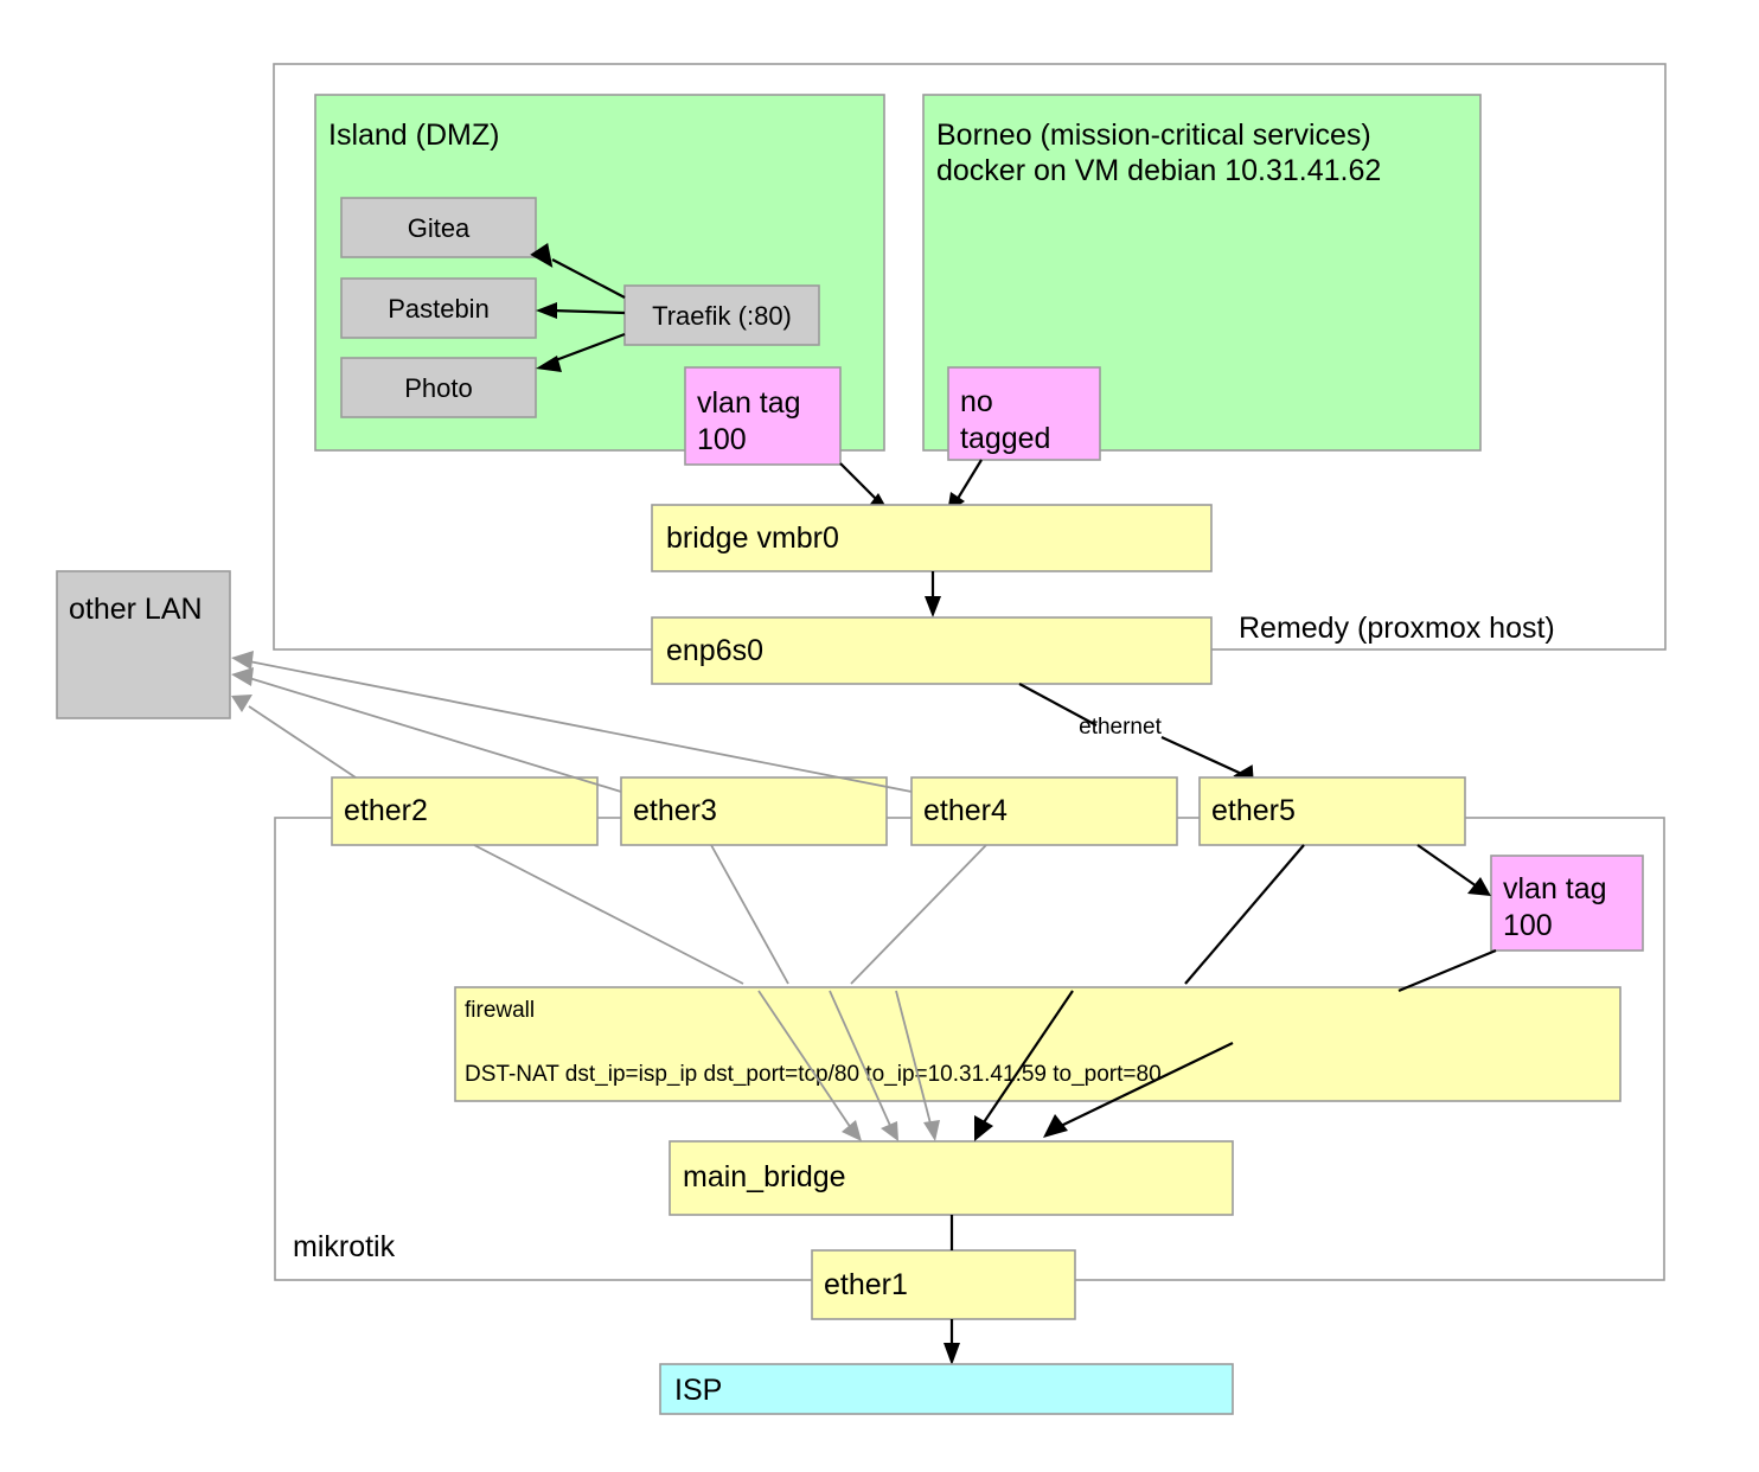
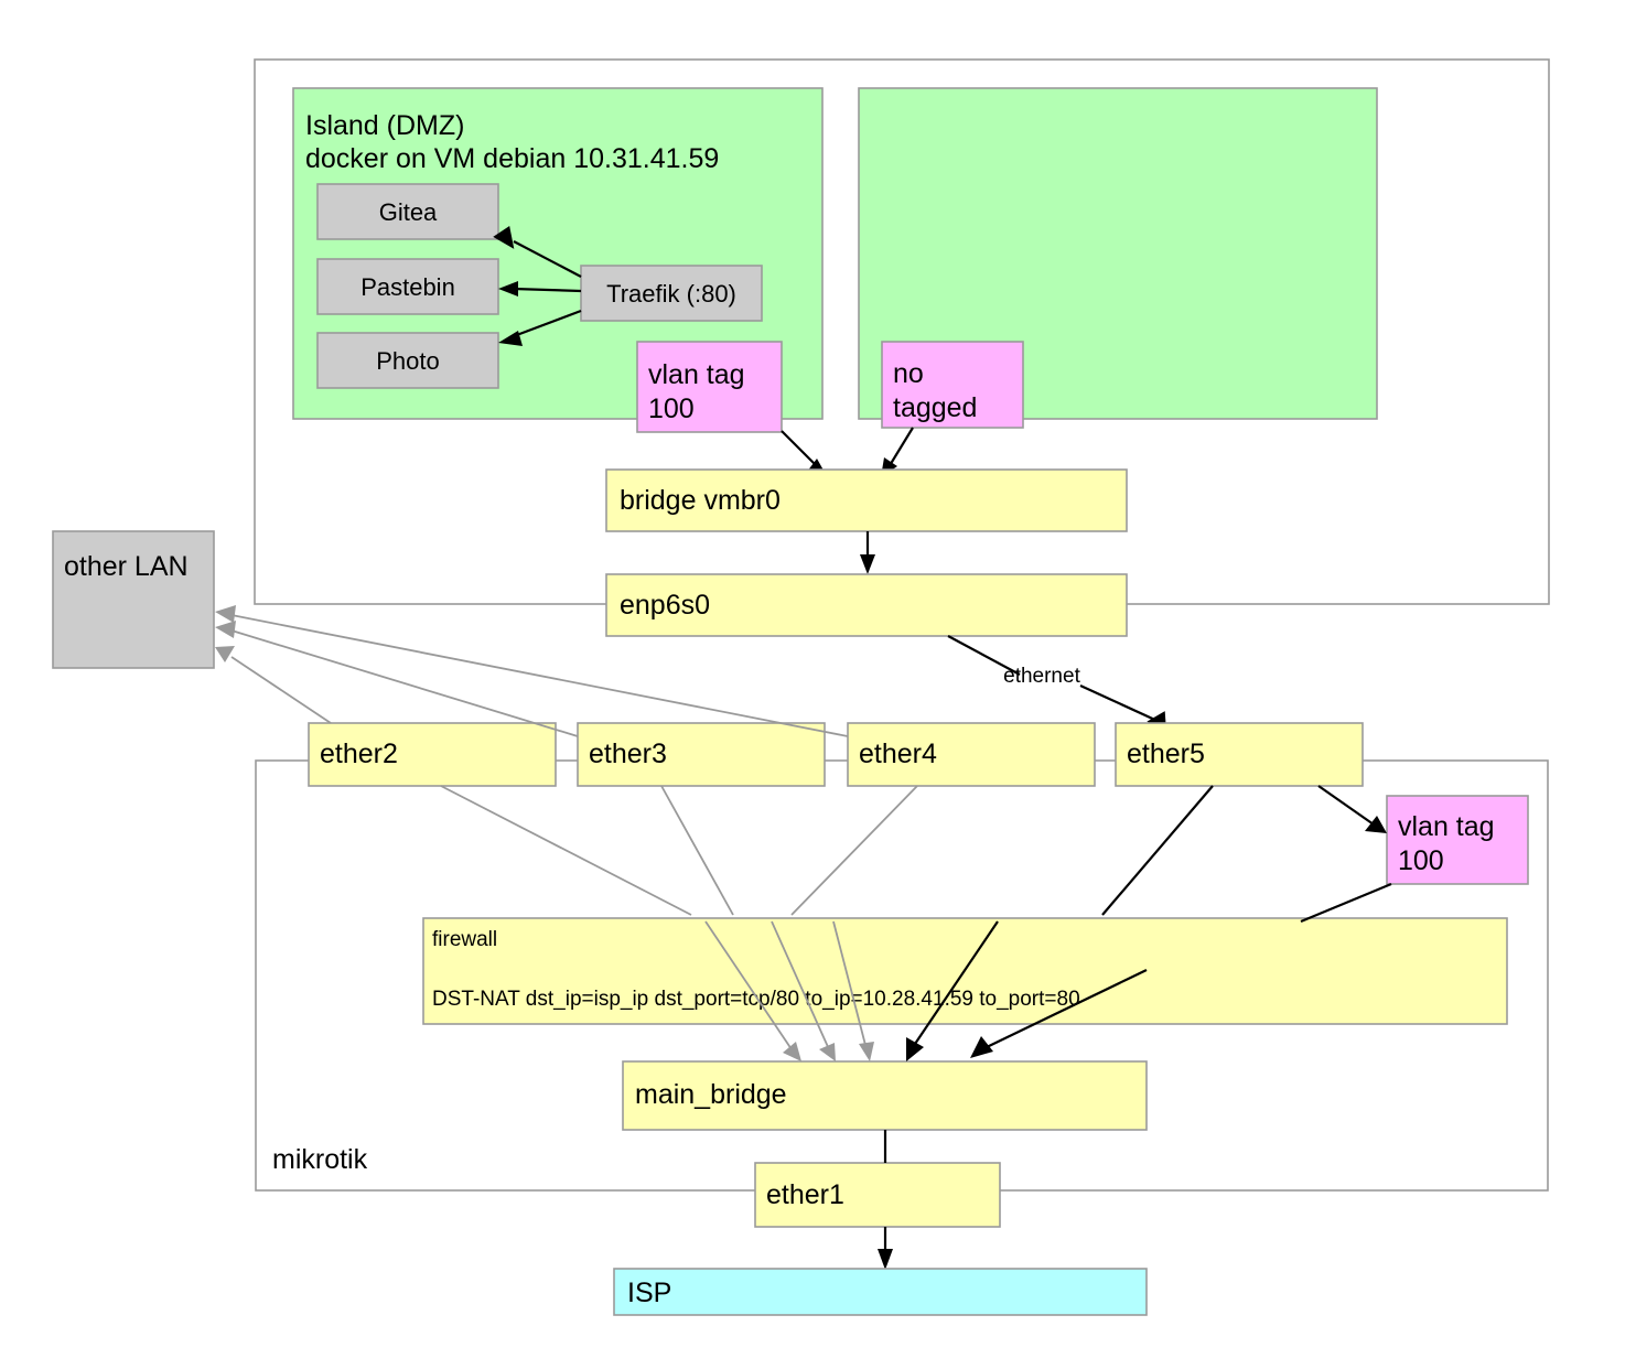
  Island (DMZ)
+ docker on VM debian 10.31.41.59
  Gitea
  Pastebin
  Photo
  Traefik (:80)
- Borneo (mission-critical services)
- docker on VM debian 10.31.41.62
  vlan tag
  100
  no
  tagged
  bridge vmbr0
  enp6s0
- Remedy (proxmox host)
  other LAN
  ethernet
  ether2
  ether3
  ether4
  ether5
  vlan tag
  100
  firewall
- DST-NAT dst_ip=isp_ip dst_port=tcp/80 to_ip=10.31.41.59 to_port=80
+ DST-NAT dst_ip=isp_ip dst_port=tcp/80 to_ip=10.28.41.59 to_port=80
  main_bridge
  mikrotik
  ether1
  ISP
